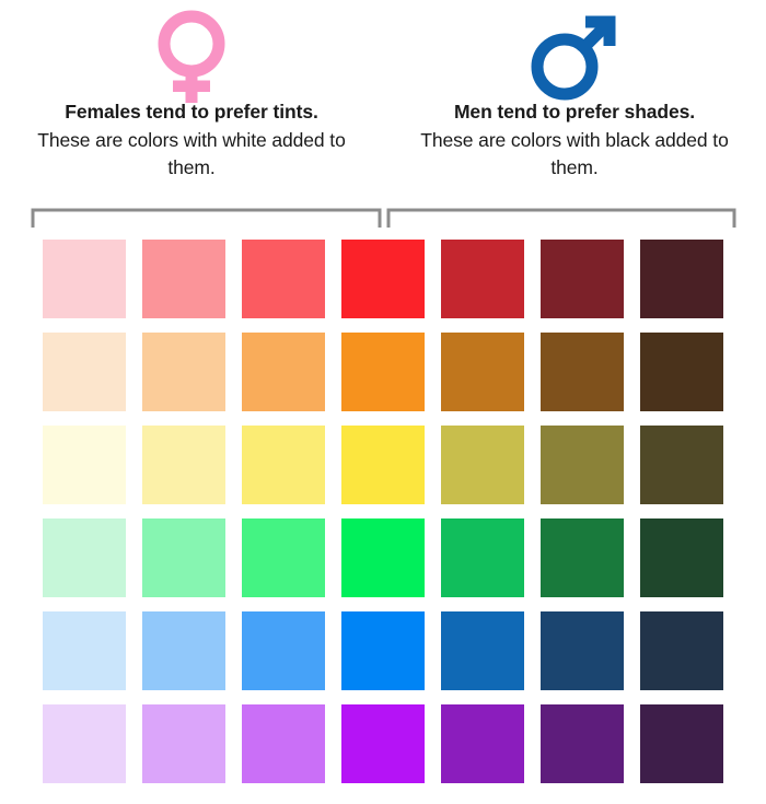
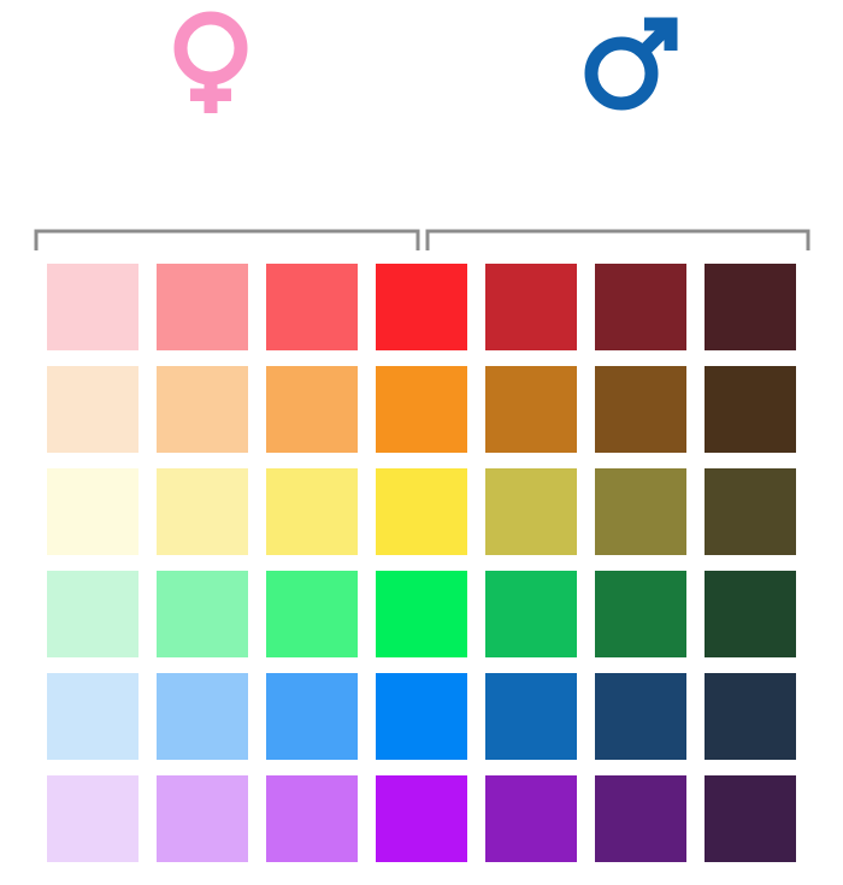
- Females tend to prefer tints.
- These are colors with white added to them.
- Men tend to prefer shades.
- These are colors with black added to them.
